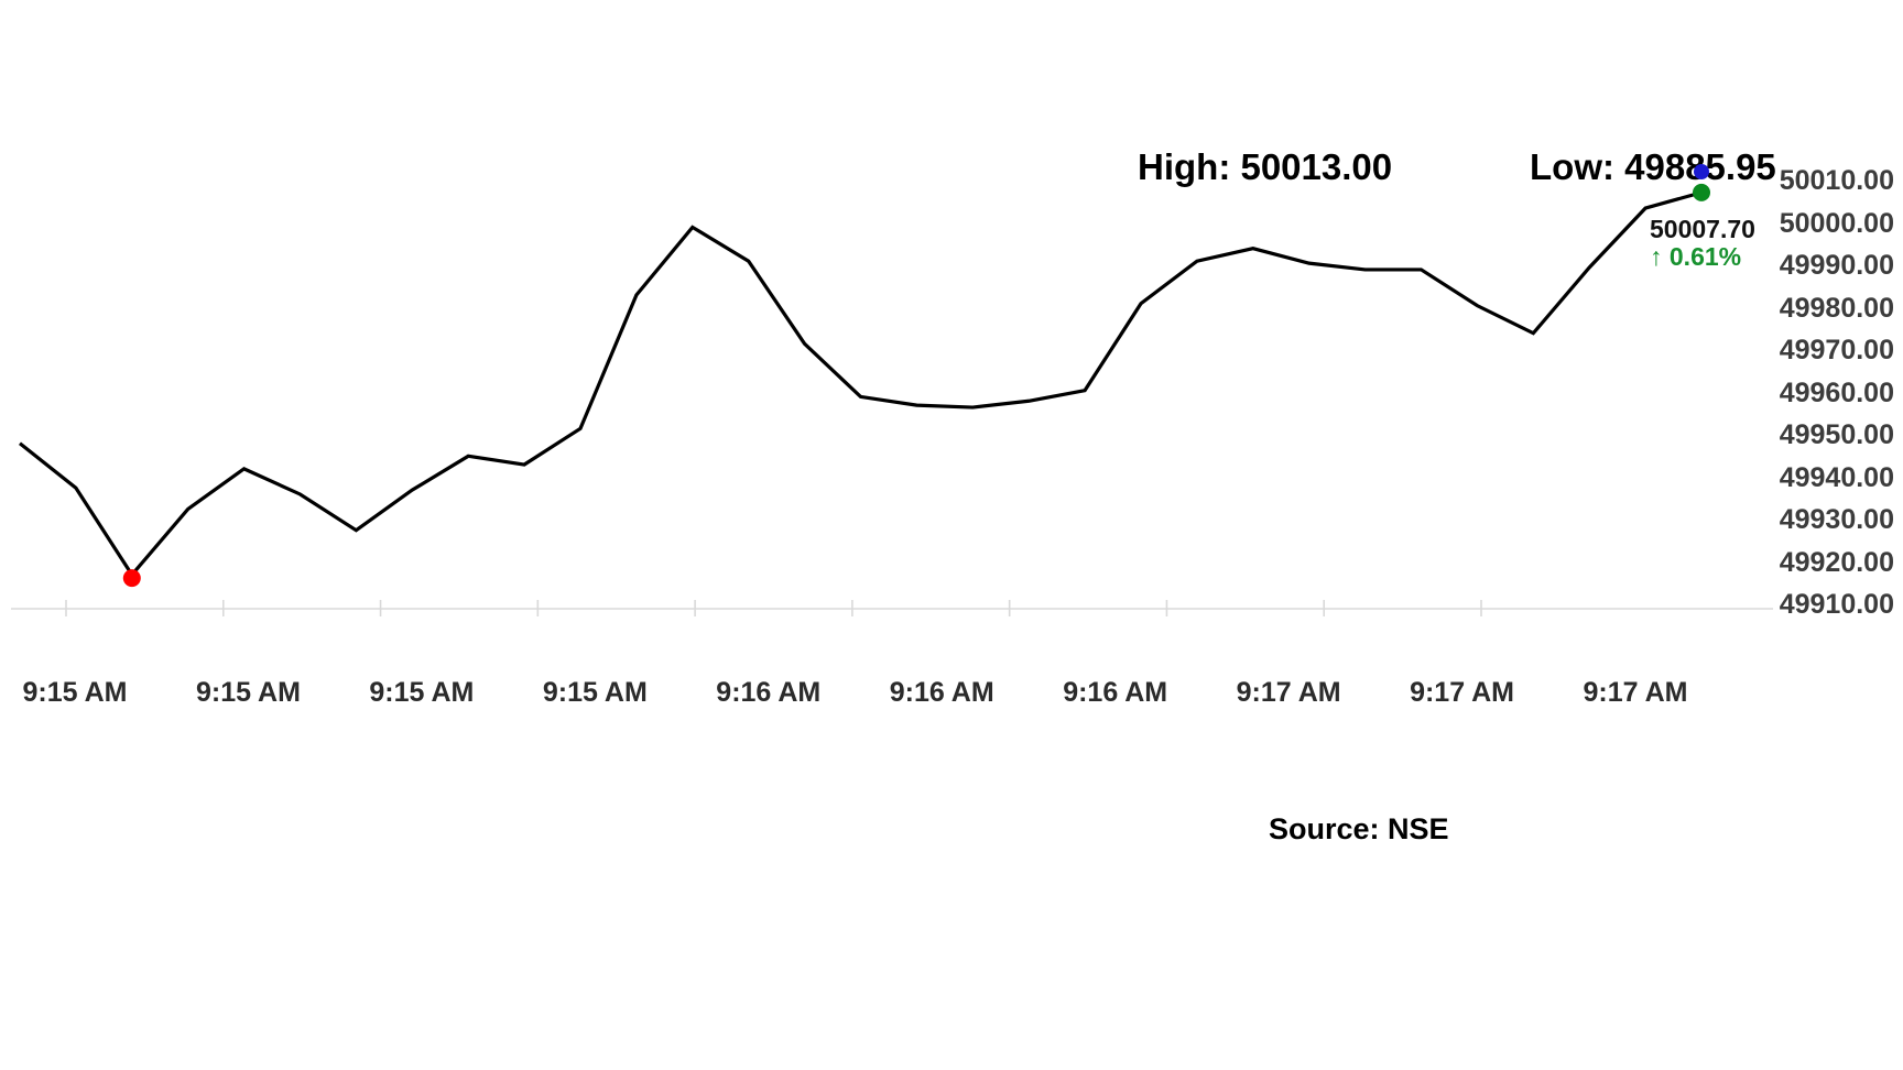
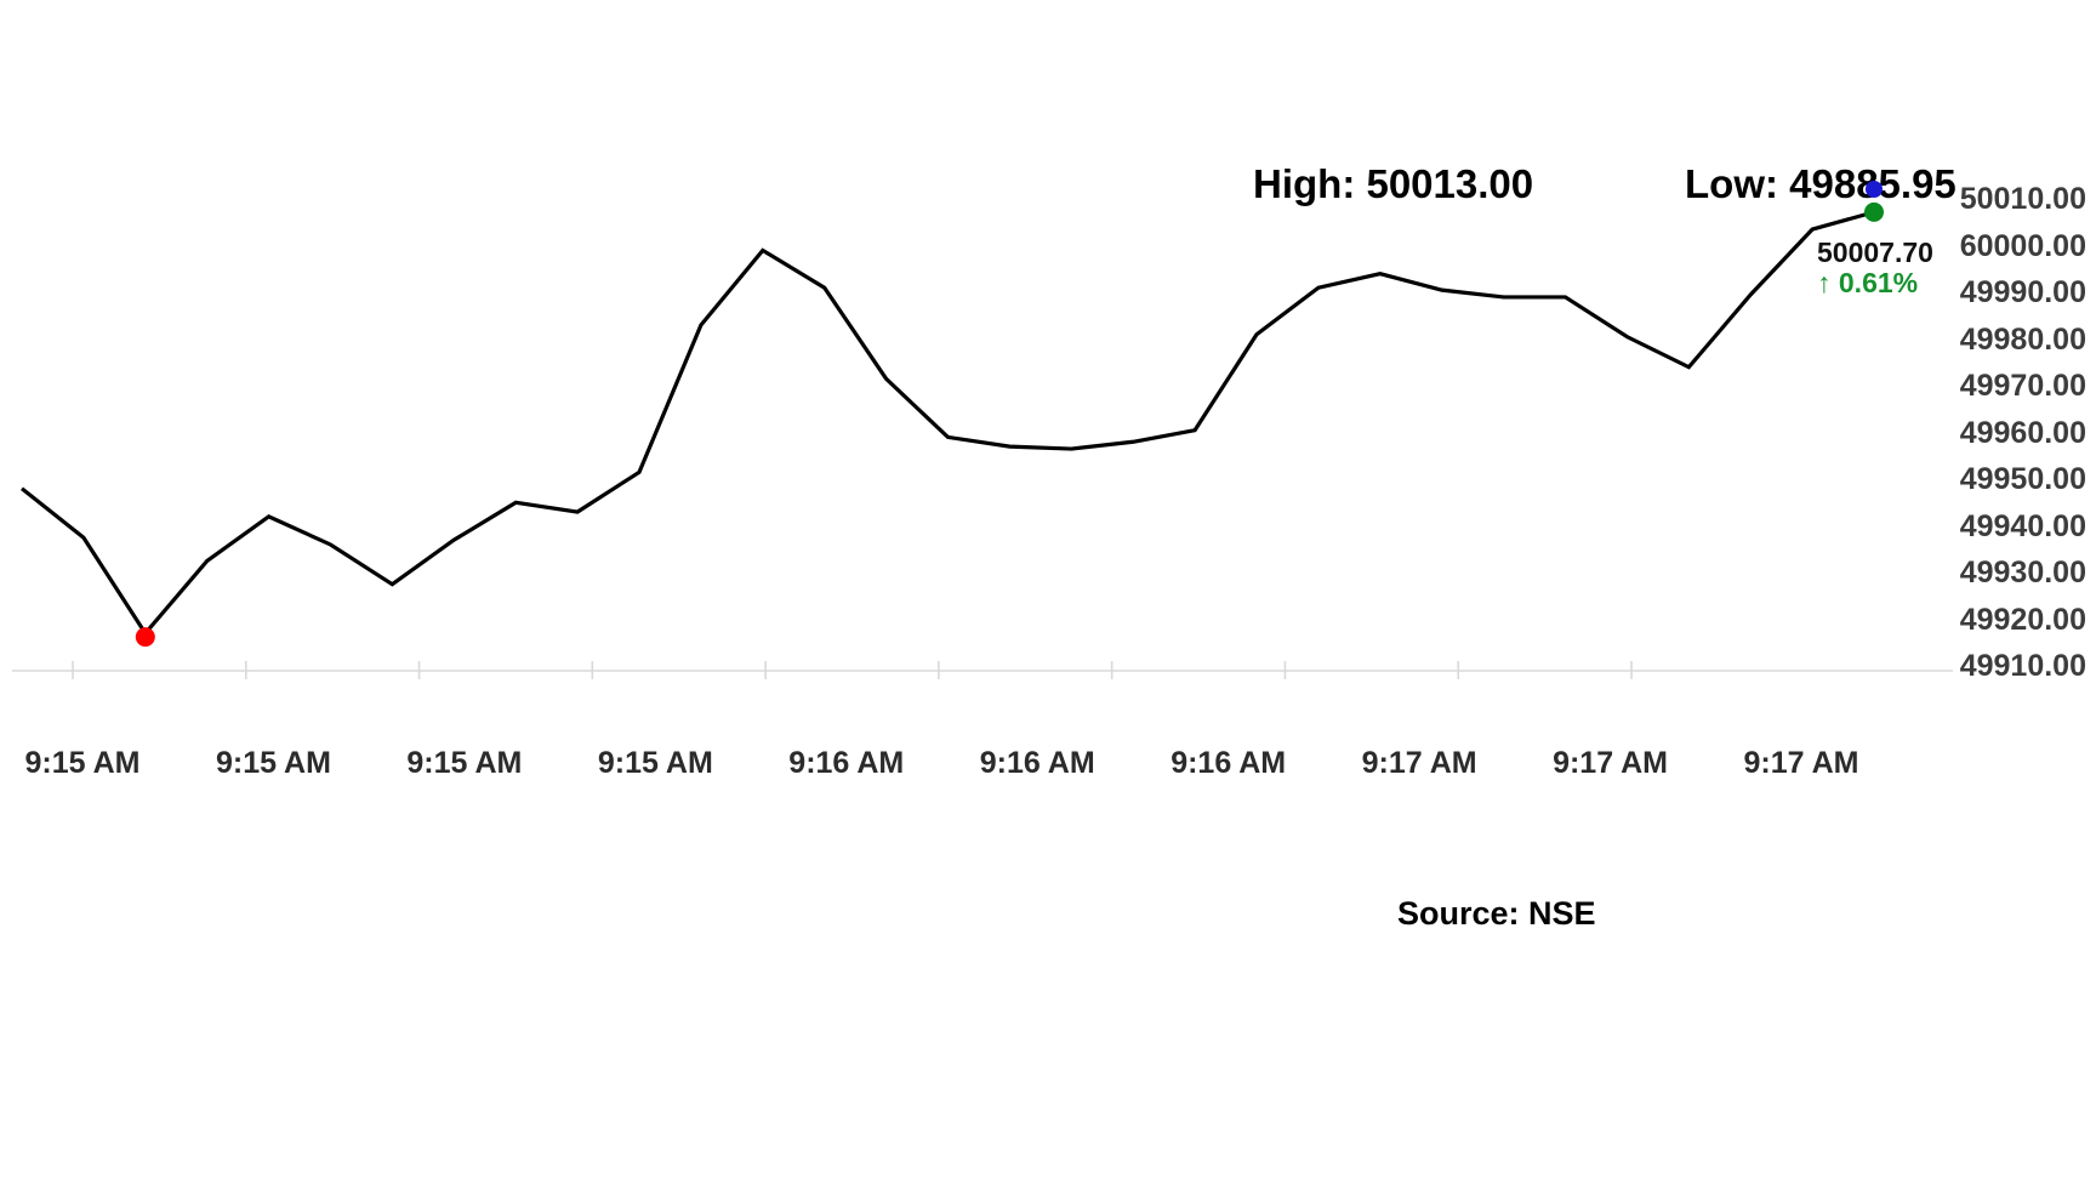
  High: 50013.00
  Low: 49885.95
  50007.70
  ↑ 0.61%
  50010.00
- 50000.00
+ 60000.00
  49990.00
  49980.00
  49970.00
  49960.00
  49950.00
  49940.00
  49930.00
  49920.00
  49910.00
  9:15 AM
  9:15 AM
  9:15 AM
  9:15 AM
  9:16 AM
  9:16 AM
  9:16 AM
  9:17 AM
  9:17 AM
  9:17 AM
  Source: NSE
